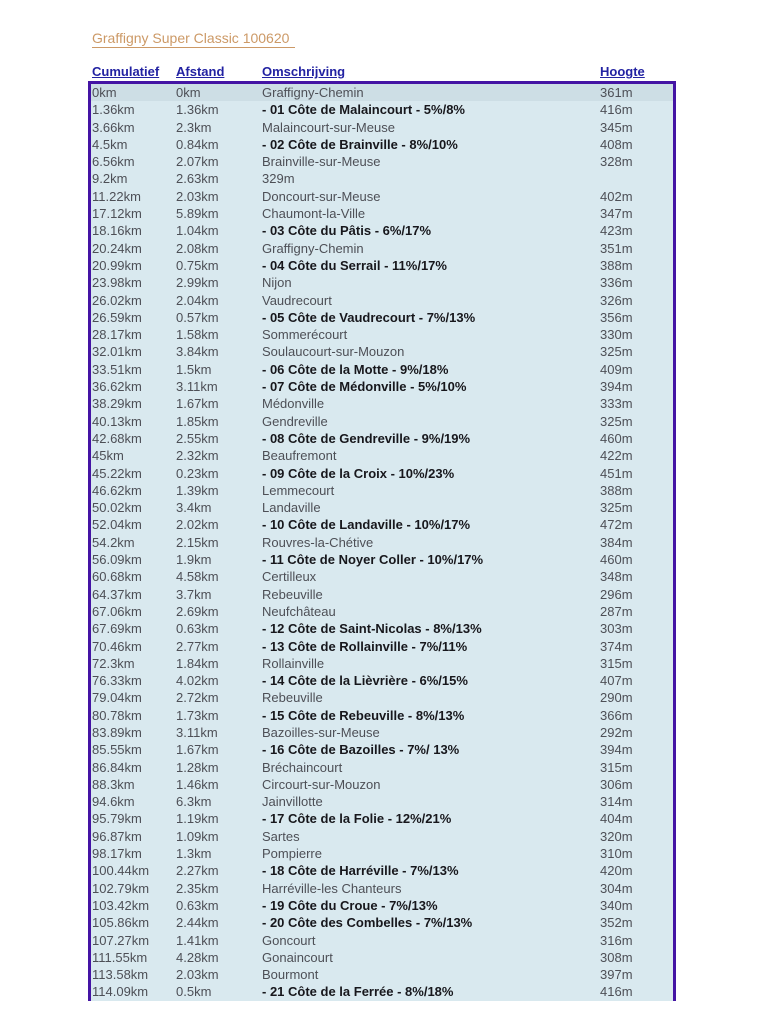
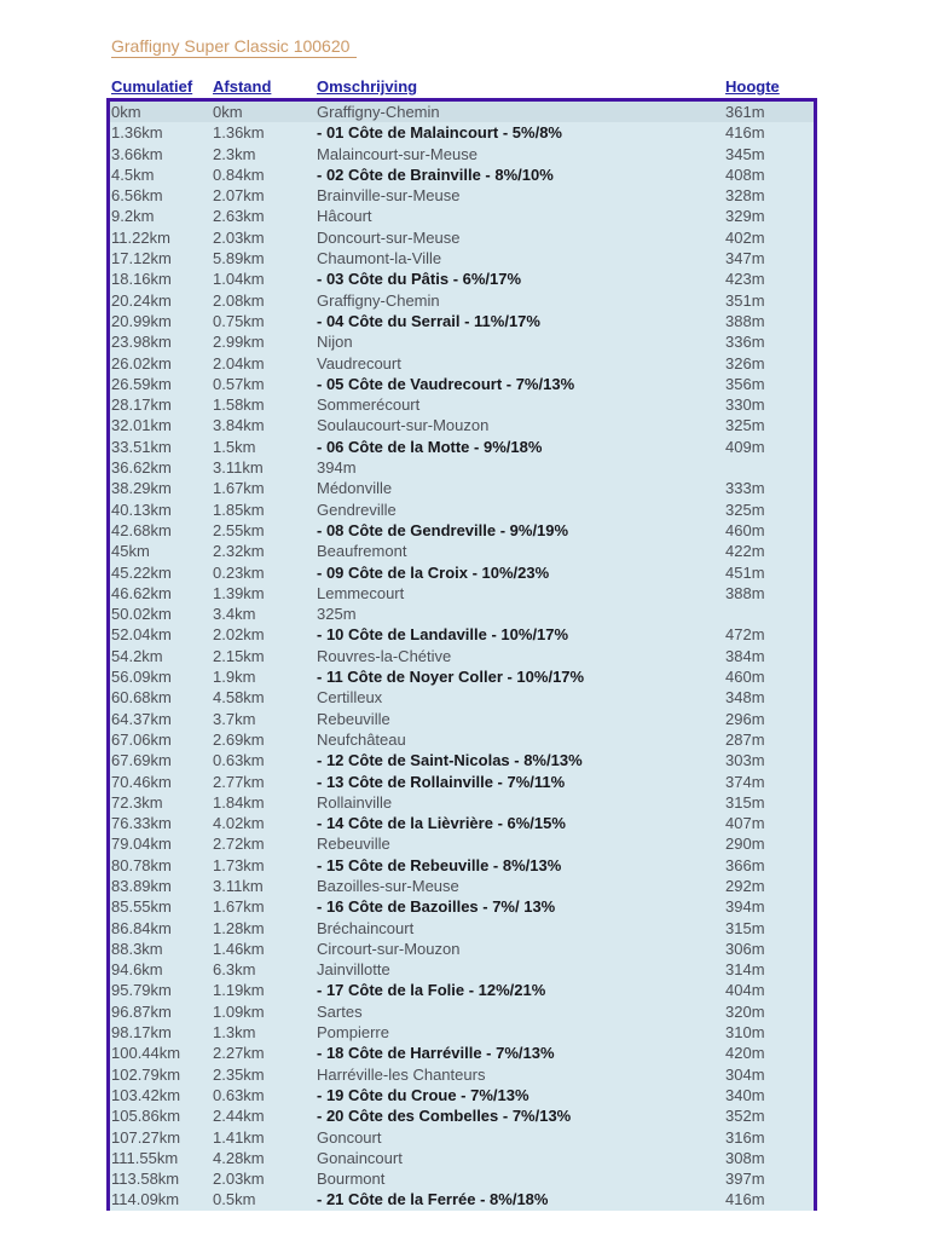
  Graffigny Super Classic 100620
  Cumulatief
  Afstand
  Omschrijving
  Hoogte
  0km
  0km
  Graffigny-Chemin
  361m
  1.36km
  1.36km
  - 01 Côte de Malaincourt - 5%/8%
  416m
  3.66km
  2.3km
  Malaincourt-sur-Meuse
  345m
  4.5km
  0.84km
  - 02 Côte de Brainville - 8%/10%
  408m
  6.56km
  2.07km
  Brainville-sur-Meuse
  328m
  9.2km
  2.63km
+ Hâcourt
  329m
  11.22km
  2.03km
  Doncourt-sur-Meuse
  402m
  17.12km
  5.89km
  Chaumont-la-Ville
  347m
  18.16km
  1.04km
  - 03 Côte du Pâtis - 6%/17%
  423m
  20.24km
  2.08km
  Graffigny-Chemin
  351m
  20.99km
  0.75km
  - 04 Côte du Serrail - 11%/17%
  388m
  23.98km
  2.99km
  Nijon
  336m
  26.02km
  2.04km
  Vaudrecourt
  326m
  26.59km
  0.57km
  - 05 Côte de Vaudrecourt - 7%/13%
  356m
  28.17km
  1.58km
  Sommerécourt
  330m
  32.01km
  3.84km
  Soulaucourt-sur-Mouzon
  325m
  33.51km
  1.5km
  - 06 Côte de la Motte - 9%/18%
  409m
  36.62km
  3.11km
- - 07 Côte de Médonville - 5%/10%
  394m
  38.29km
  1.67km
  Médonville
  333m
  40.13km
  1.85km
  Gendreville
  325m
  42.68km
  2.55km
  - 08 Côte de Gendreville - 9%/19%
  460m
  45km
  2.32km
  Beaufremont
  422m
  45.22km
  0.23km
  - 09 Côte de la Croix - 10%/23%
  451m
  46.62km
  1.39km
  Lemmecourt
  388m
  50.02km
  3.4km
- Landaville
  325m
  52.04km
  2.02km
  - 10 Côte de Landaville - 10%/17%
  472m
  54.2km
  2.15km
  Rouvres-la-Chétive
  384m
  56.09km
  1.9km
  - 11 Côte de Noyer Coller - 10%/17%
  460m
  60.68km
  4.58km
  Certilleux
  348m
  64.37km
  3.7km
  Rebeuville
  296m
  67.06km
  2.69km
  Neufchâteau
  287m
  67.69km
  0.63km
  - 12 Côte de Saint-Nicolas - 8%/13%
  303m
  70.46km
  2.77km
  - 13 Côte de Rollainville - 7%/11%
  374m
  72.3km
  1.84km
  Rollainville
  315m
  76.33km
  4.02km
  - 14 Côte de la Lièvrière - 6%/15%
  407m
  79.04km
  2.72km
  Rebeuville
  290m
  80.78km
  1.73km
  - 15 Côte de Rebeuville - 8%/13%
  366m
  83.89km
  3.11km
  Bazoilles-sur-Meuse
  292m
  85.55km
  1.67km
  - 16 Côte de Bazoilles - 7%/ 13%
  394m
  86.84km
  1.28km
  Bréchaincourt
  315m
  88.3km
  1.46km
  Circourt-sur-Mouzon
  306m
  94.6km
  6.3km
  Jainvillotte
  314m
  95.79km
  1.19km
  - 17 Côte de la Folie - 12%/21%
  404m
  96.87km
  1.09km
  Sartes
  320m
  98.17km
  1.3km
  Pompierre
  310m
  100.44km
  2.27km
  - 18 Côte de Harréville - 7%/13%
  420m
  102.79km
  2.35km
  Harréville-les Chanteurs
  304m
  103.42km
  0.63km
  - 19 Côte du Croue - 7%/13%
  340m
  105.86km
  2.44km
  - 20 Côte des Combelles - 7%/13%
  352m
  107.27km
  1.41km
  Goncourt
  316m
  111.55km
  4.28km
  Gonaincourt
  308m
  113.58km
  2.03km
  Bourmont
  397m
  114.09km
  0.5km
  - 21 Côte de la Ferrée - 8%/18%
  416m
